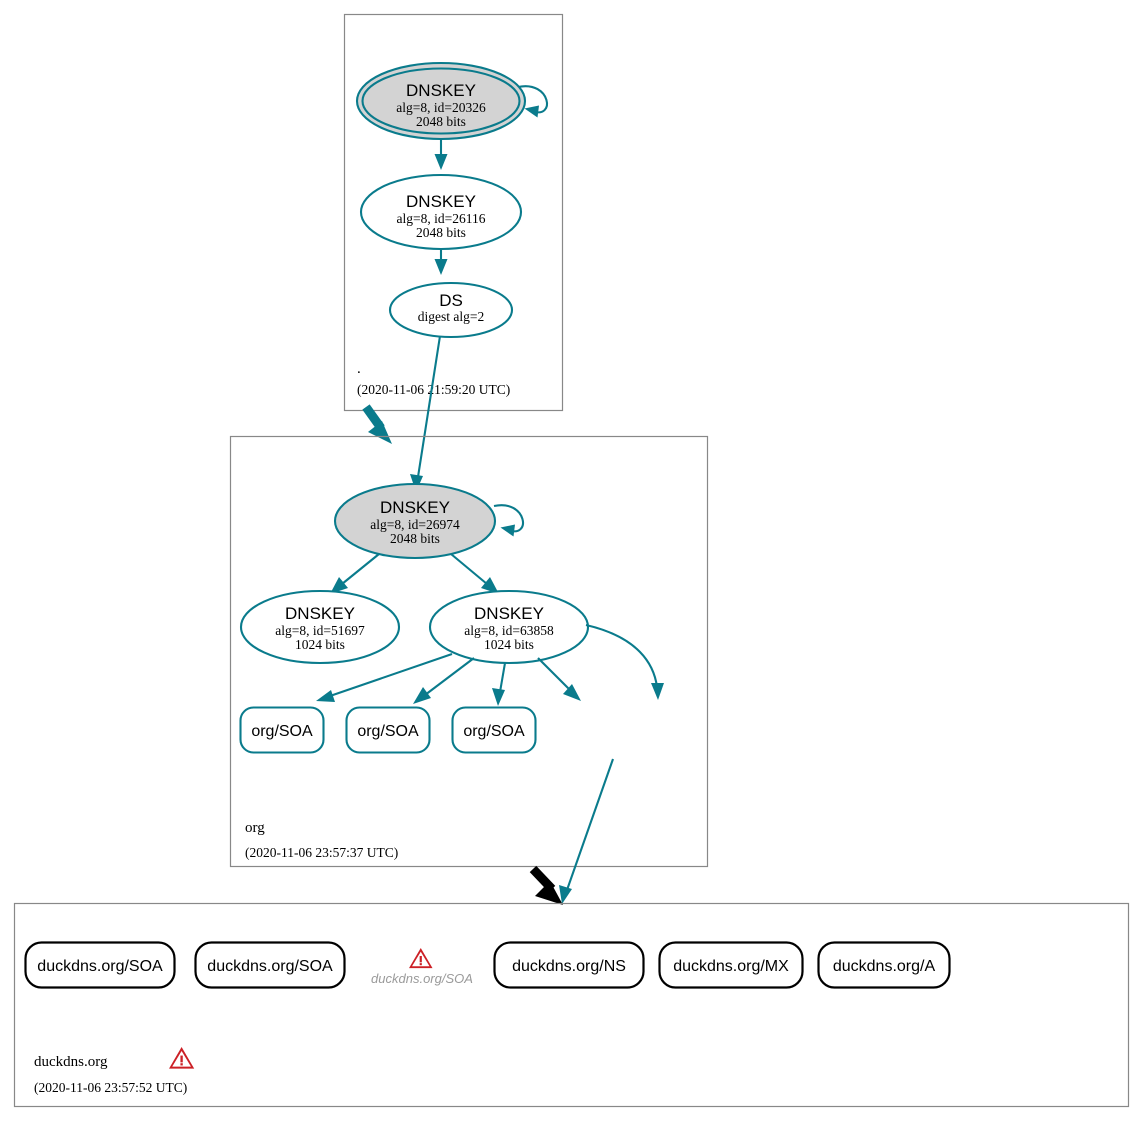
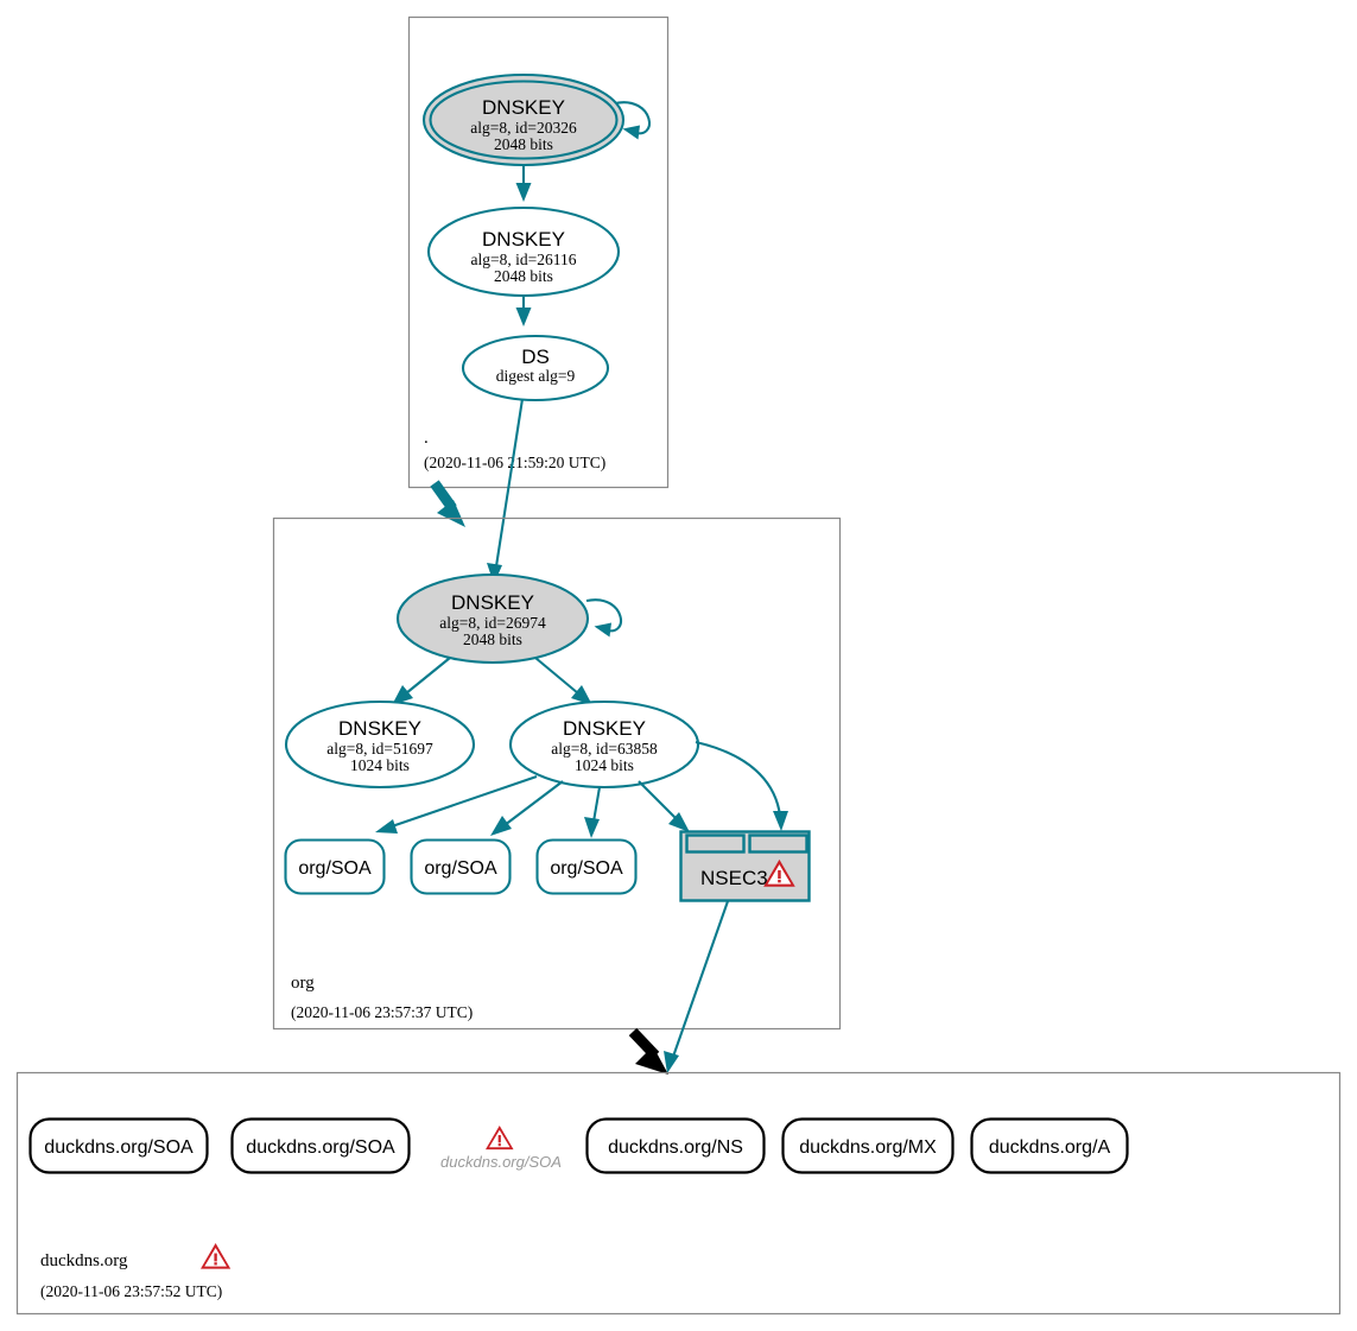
  DNSKEY
  alg=8, id=20326
  2048 bits
  DNSKEY
  alg=8, id=26116
  2048 bits
  DS
- digest alg=2
+ digest alg=9
  .
  (2020-11-061:59:20 UTC)
  DNSKEY
  alg=8, id=26974
  2048 bits
  DNSKEY
  alg=8, id=51697
  1024 bits
  DNSKEY
  alg=8, id=63858
  1024 bits
  org/SOA
  org/SOA
  org/SOA
+ NSEC3
  org
  (2020-11-06 23:57:37 UTC)
  duckdns.org/SOA
  duckdns.org/SOA
  duckdns.org/SOA
  duckdns.org/NS
  duckdns.org/MX
  duckdns.org/A
  duckdns.org
  (2020-11-06 23:57:52 UTC)
